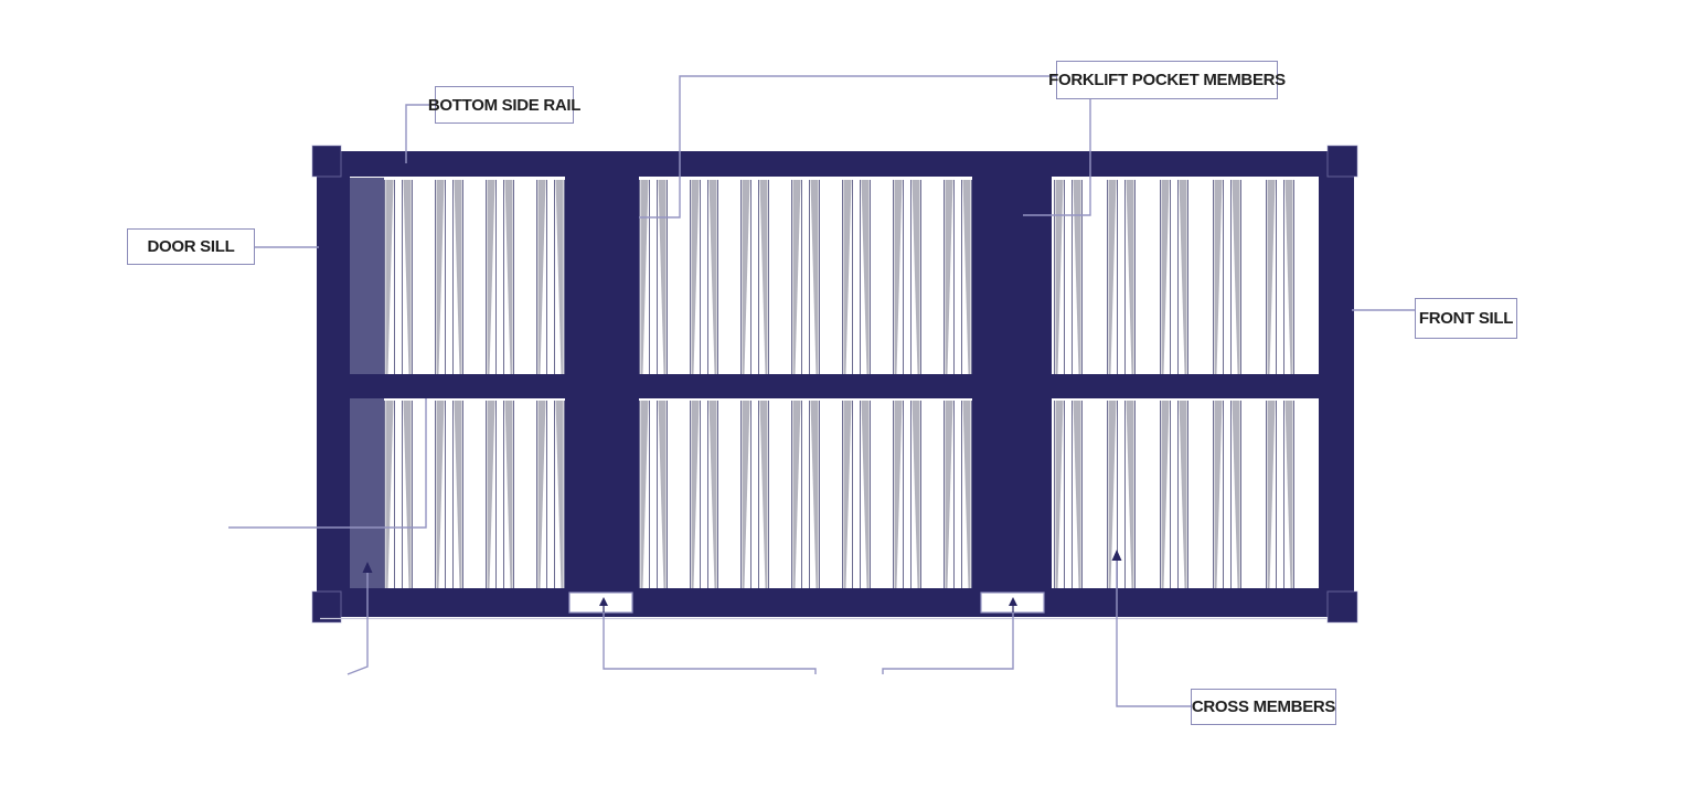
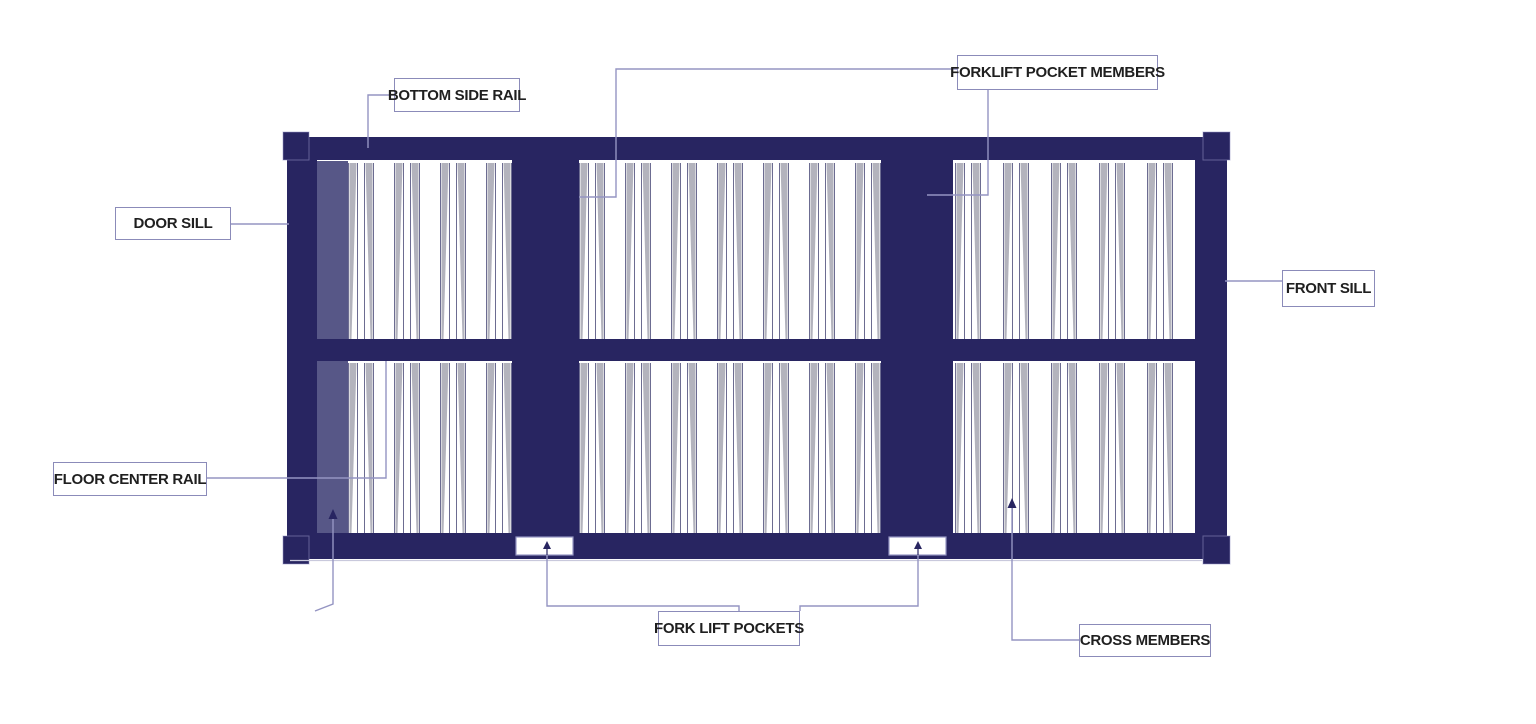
  BOTTOM SIDE RAIL
  FORKLIFT POCKET MEMBERS
  DOOR SILL
  FRONT SILL
+ FLOOR CENTER RAIL
+ FORK LIFT POCKETS
  CROSS MEMBERS
